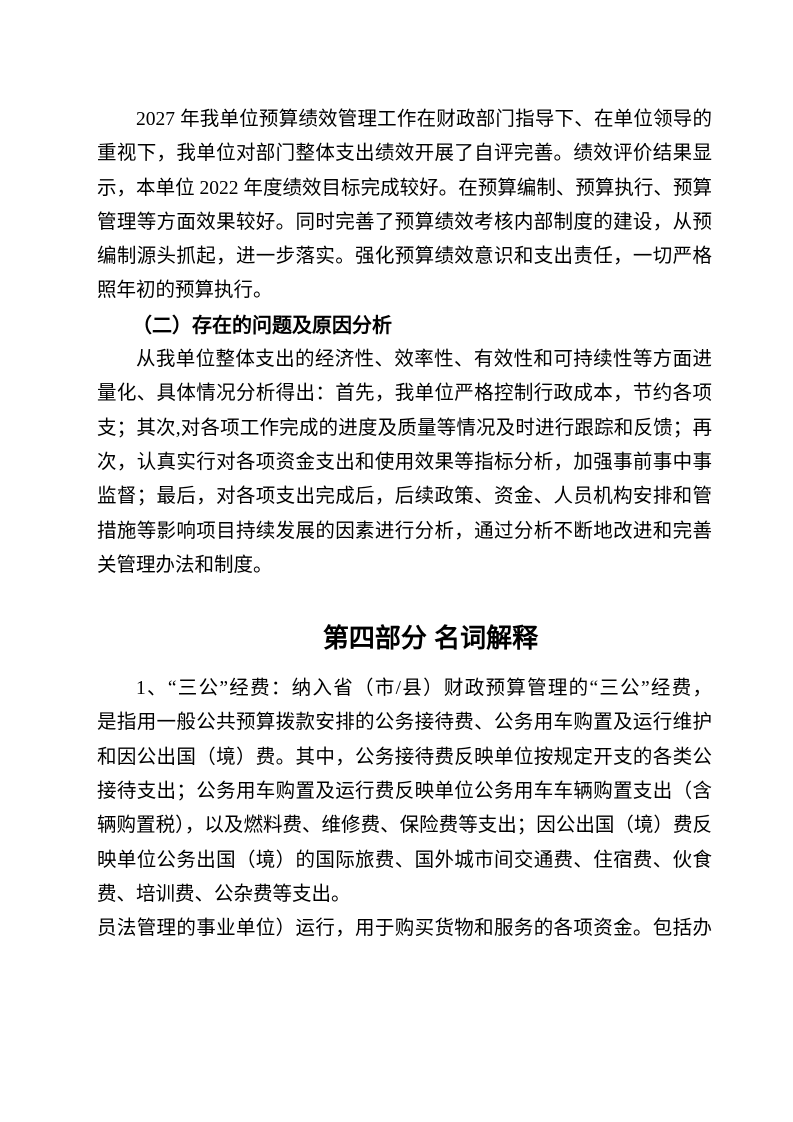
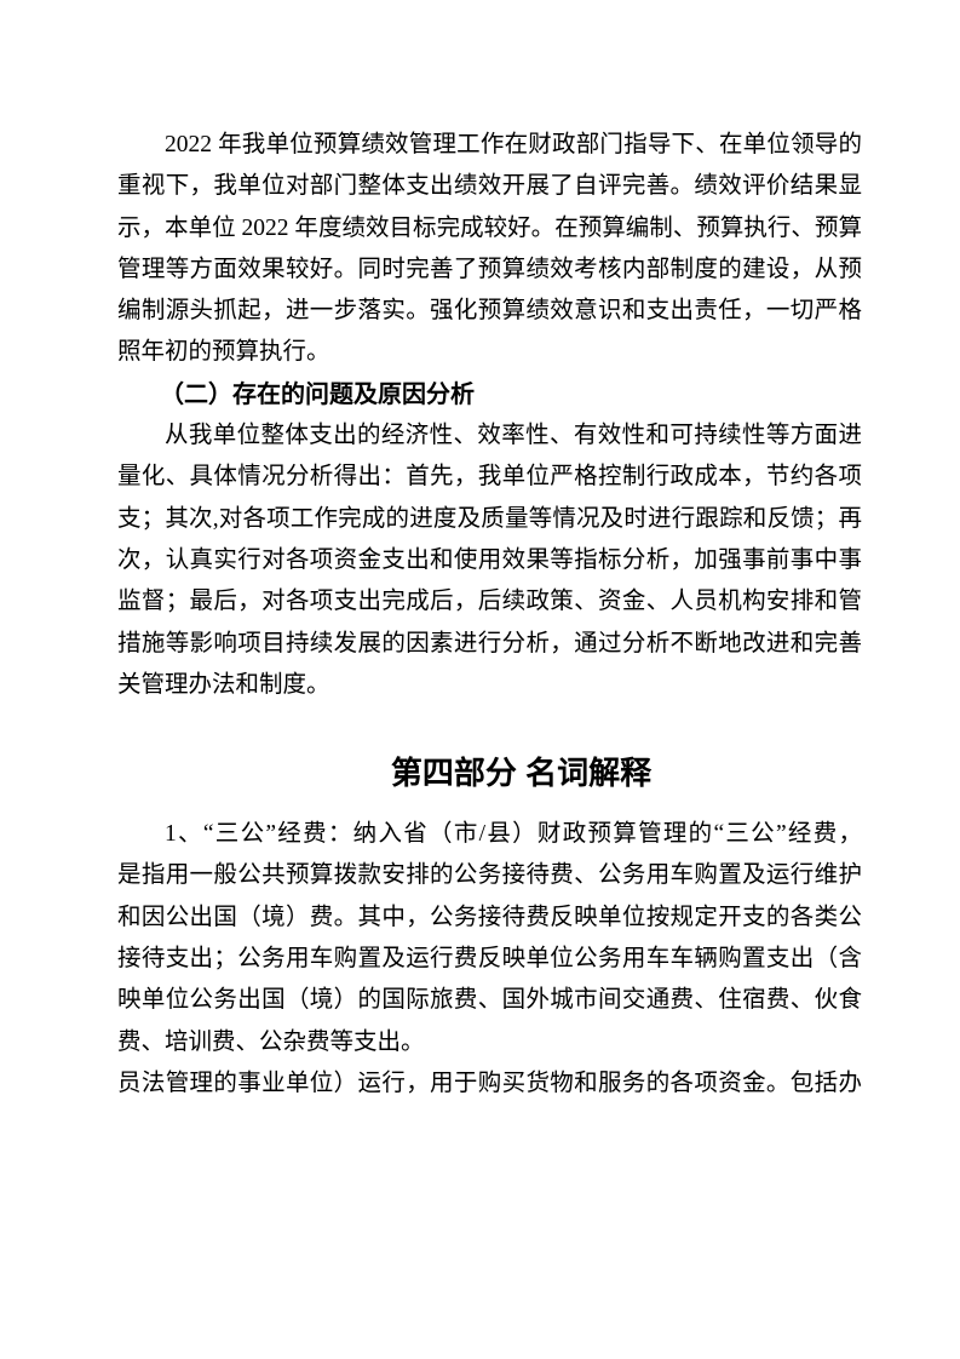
- 2027 年我单位预算绩效管理工作在财政部门指导下、在单位领导的
+ 2022 年我单位预算绩效管理工作在财政部门指导下、在单位领导的
  重视下，我单位对部门整体支出绩效开展了自评完善。绩效评价结果显
  示，本单位 2022 年度绩效目标完成较好。在预算编制、预算执行、预算
  管理等方面效果较好。同时完善了预算绩效考核内部制度的建设，从预
  编制源头抓起，进一步落实。强化预算绩效意识和支出责任，一切严格
  照年初的预算执行。
  （二）存在的问题及原因分析
  从我单位整体支出的经济性、效率性、有效性和可持续性等方面进
  量化、具体情况分析得出：首先，我单位严格控制行政成本，节约各项
  支；其次,对各项工作完成的进度及质量等情况及时进行跟踪和反馈；再
  次，认真实行对各项资金支出和使用效果等指标分析，加强事前事中事
  监督；最后，对各项支出完成后，后续政策、资金、人员机构安排和管
  措施等影响项目持续发展的因素进行分析，通过分析不断地改进和完善
  关管理办法和制度。
  第四部分 名词解释
  1、“三公”经费：纳入省（市/县）财政预算管理的“三公”经费，
  是指用一般公共预算拨款安排的公务接待费、公务用车购置及运行维护
  和因公出国（境）费。其中，公务接待费反映单位按规定开支的各类公
  接待支出；公务用车购置及运行费反映单位公务用车车辆购置支出（含
- 辆购置税），以及燃料费、维修费、保险费等支出；因公出国（境）费反
  映单位公务出国（境）的国际旅费、国外城市间交通费、住宿费、伙食
  费、培训费、公杂费等支出。
  员法管理的事业单位）运行，用于购买货物和服务的各项资金。包括办
